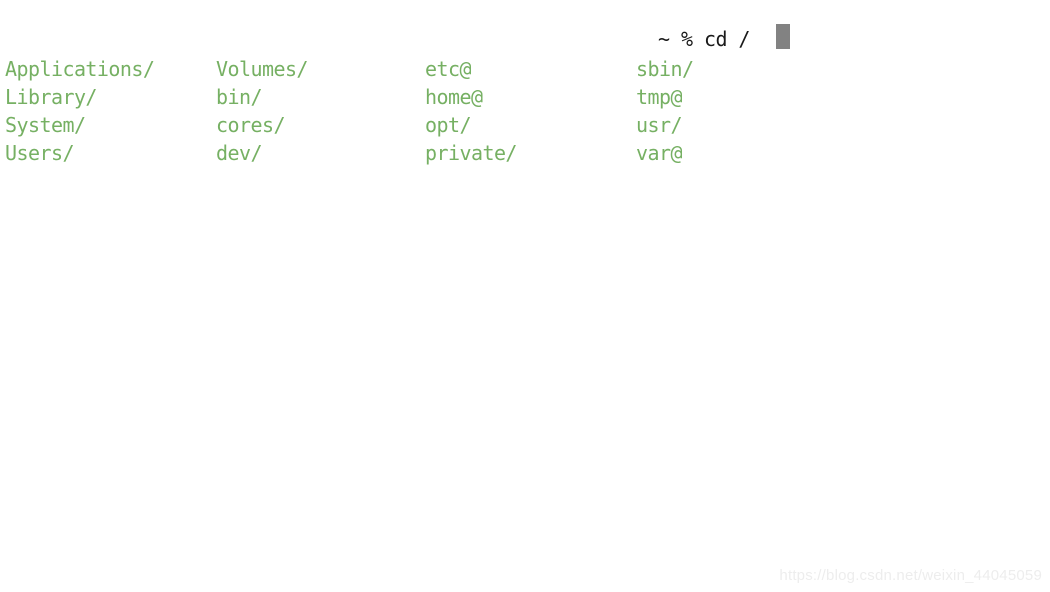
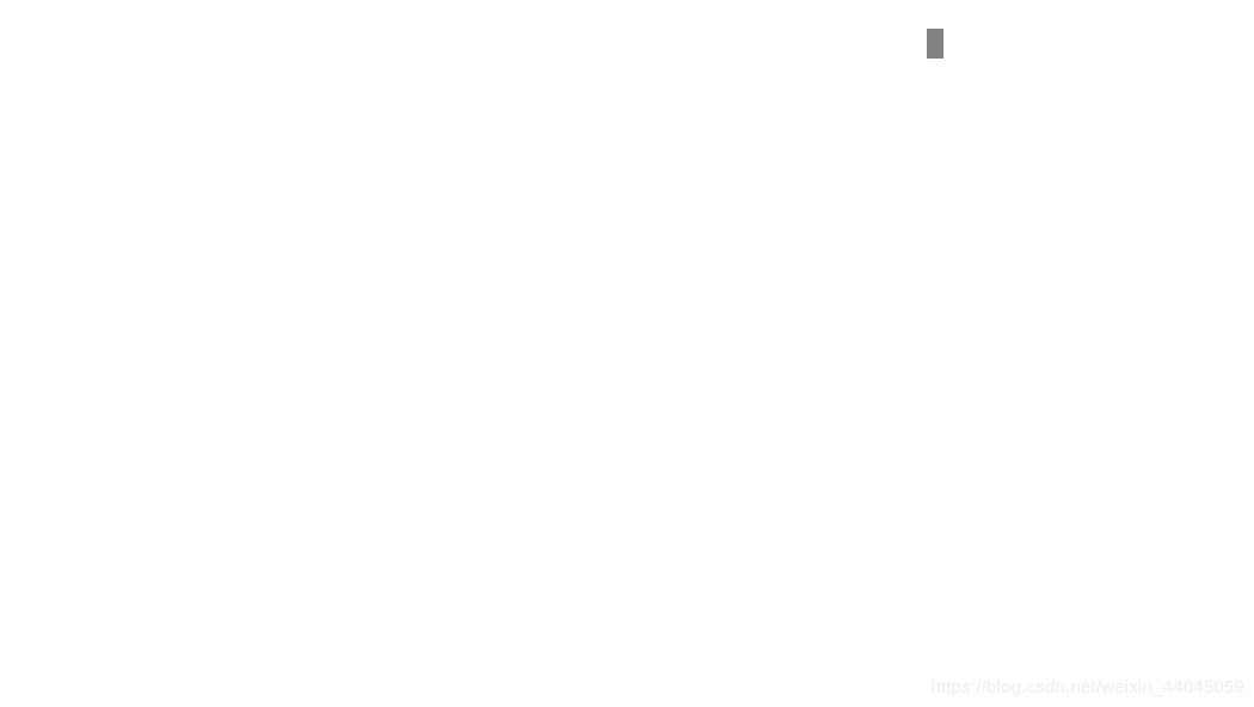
- ~ % cd /
- Applications/
- Volumes/
- etc@
- sbin/
- Library/
- bin/
- home@
- tmp@
- System/
- cores/
- opt/
- usr/
- Users/
- dev/
- private/
- var@
